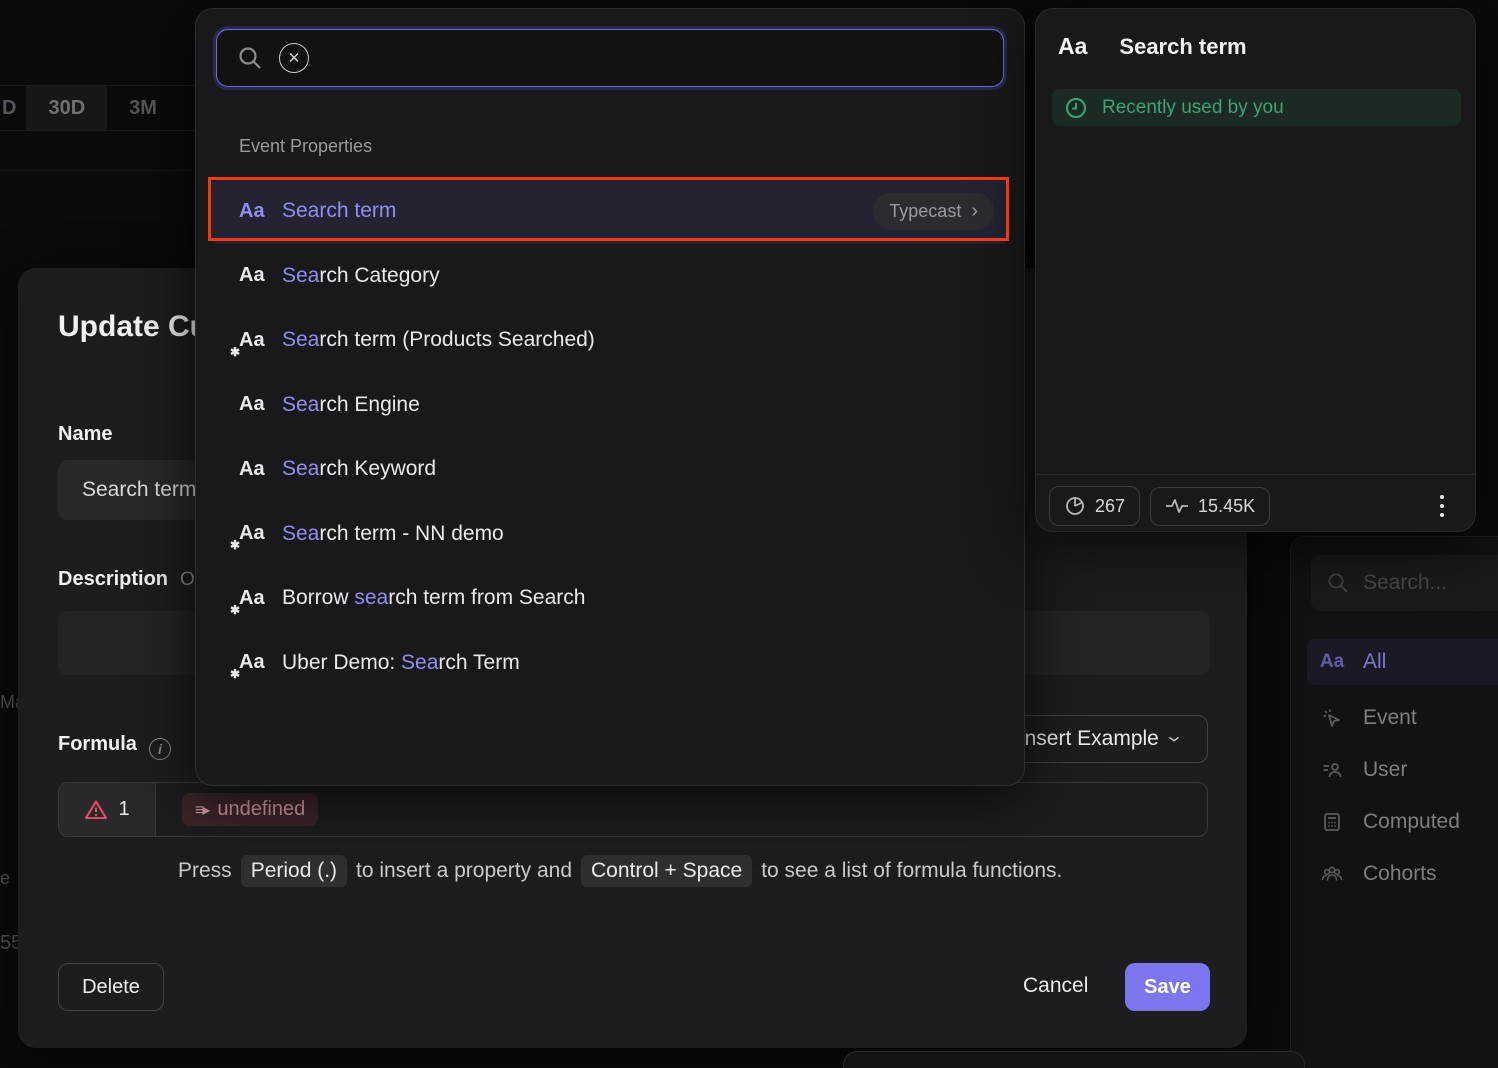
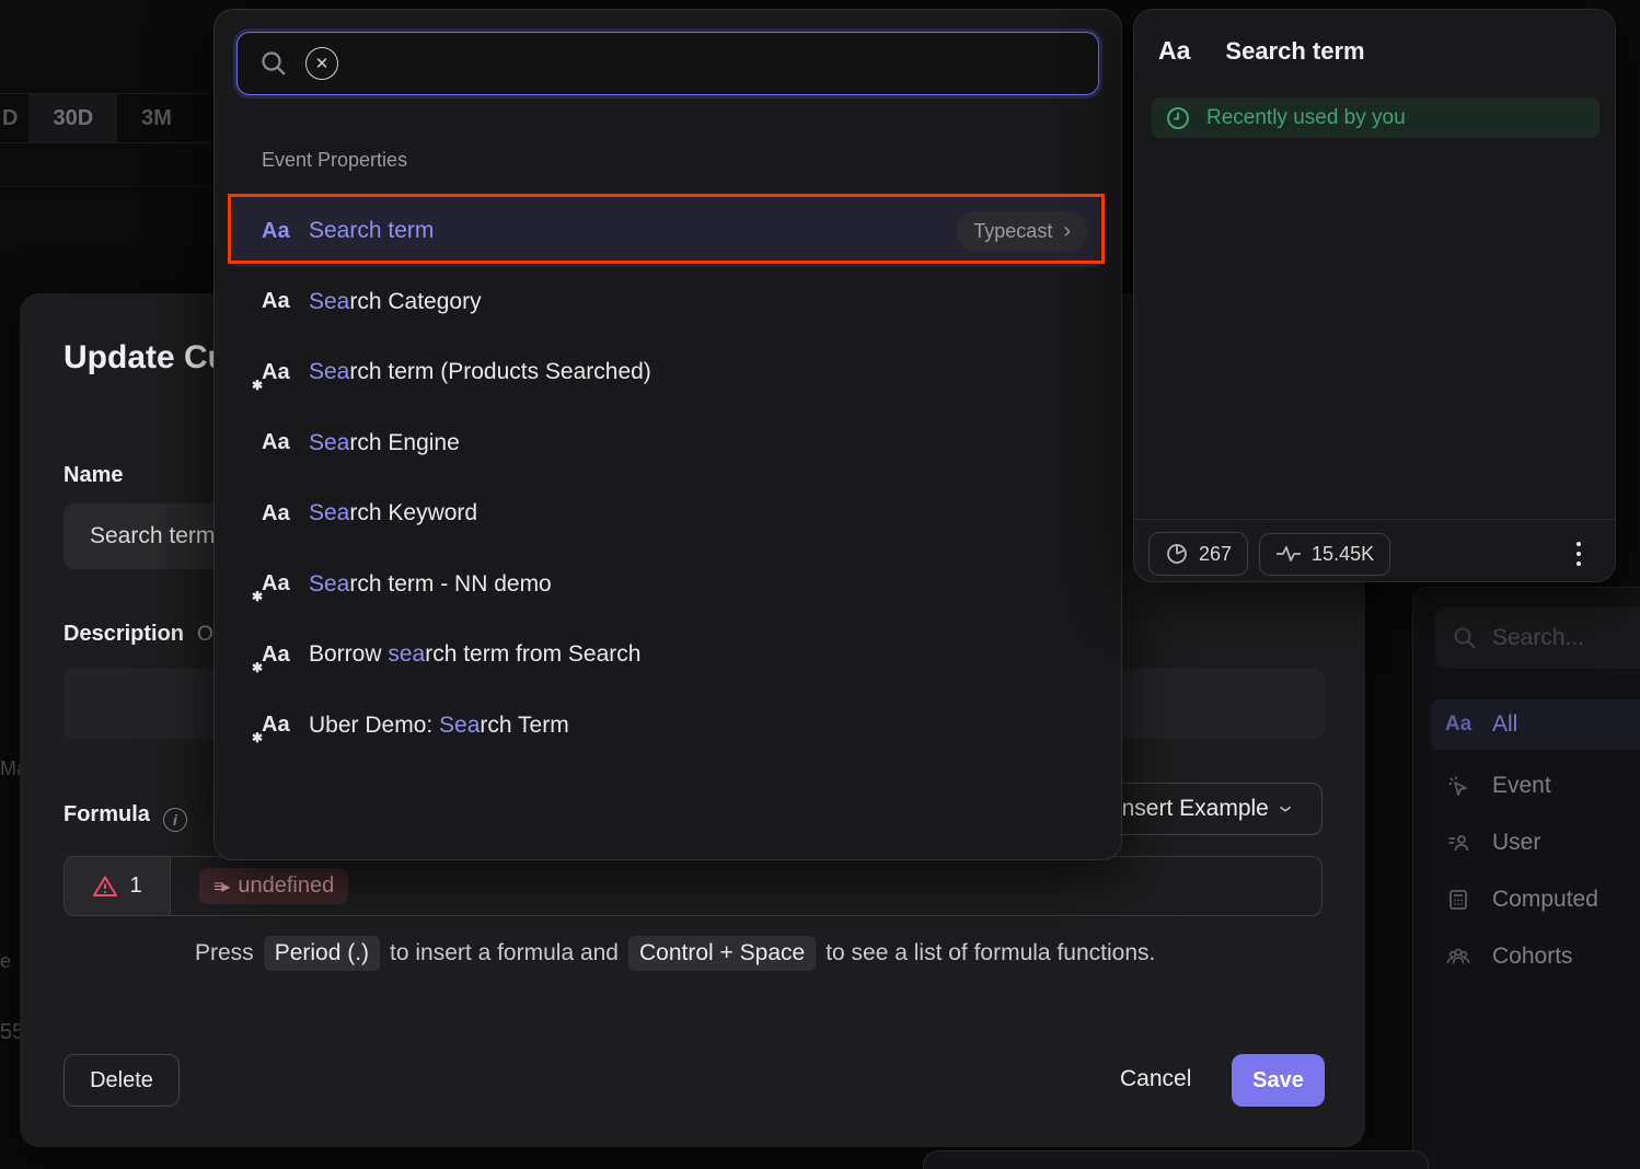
  D
  30D
  3M
  e
  55
  Search...
  Aa
  All
  Event
  User
  Computed
  Cohorts
  Update C
  Name
  Search term
  nsert Example
  Formula i
  1
  ≡▸
  undefined
  Press
  Period (.)
- to insert a property and
+ to insert a formula and
  Control + Space
  to see a list of formula functions.
  Delete
  Cancel
  Save
  ✕
  Event Properties
  Aa
  Search term
  Typecast
  ›
  Aa
  Search Category
  Aa
  ✱
  Search term (Products Searched)
  Aa
  Search Engine
  Aa
  Search Keyword
  Aa
  ✱
  Search term - NN demo
  Aa
  ✱
  Borrow search term from Search
  Aa
  ✱
  Uber Demo: Search Term
  Aa
  Search term
  Recently used by you
  267
  15.45K
